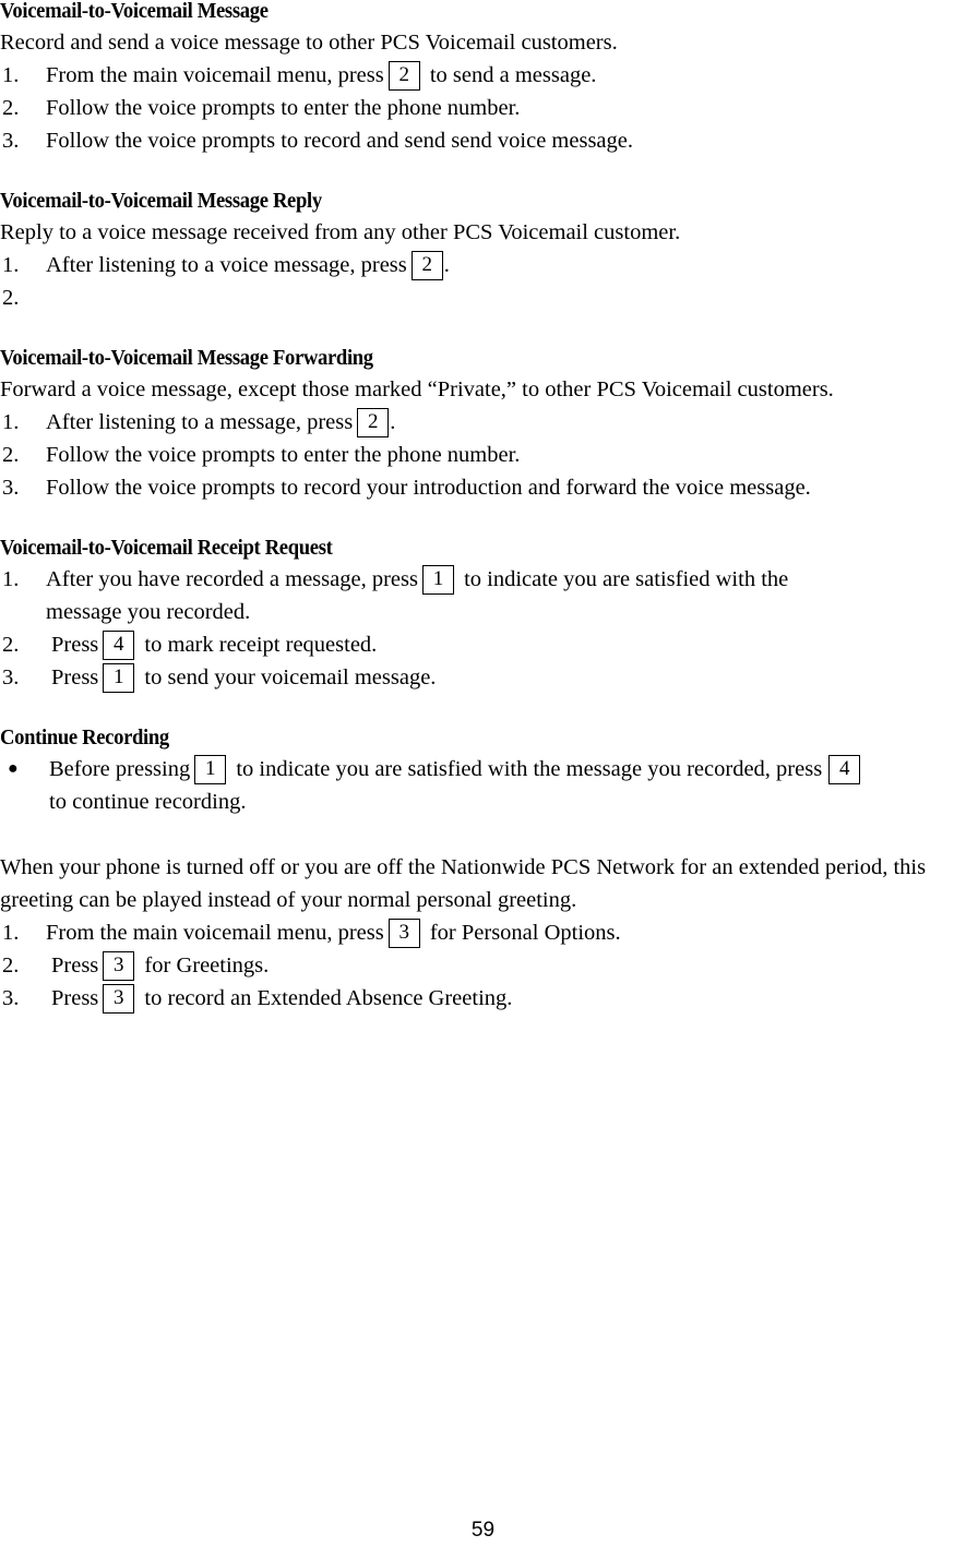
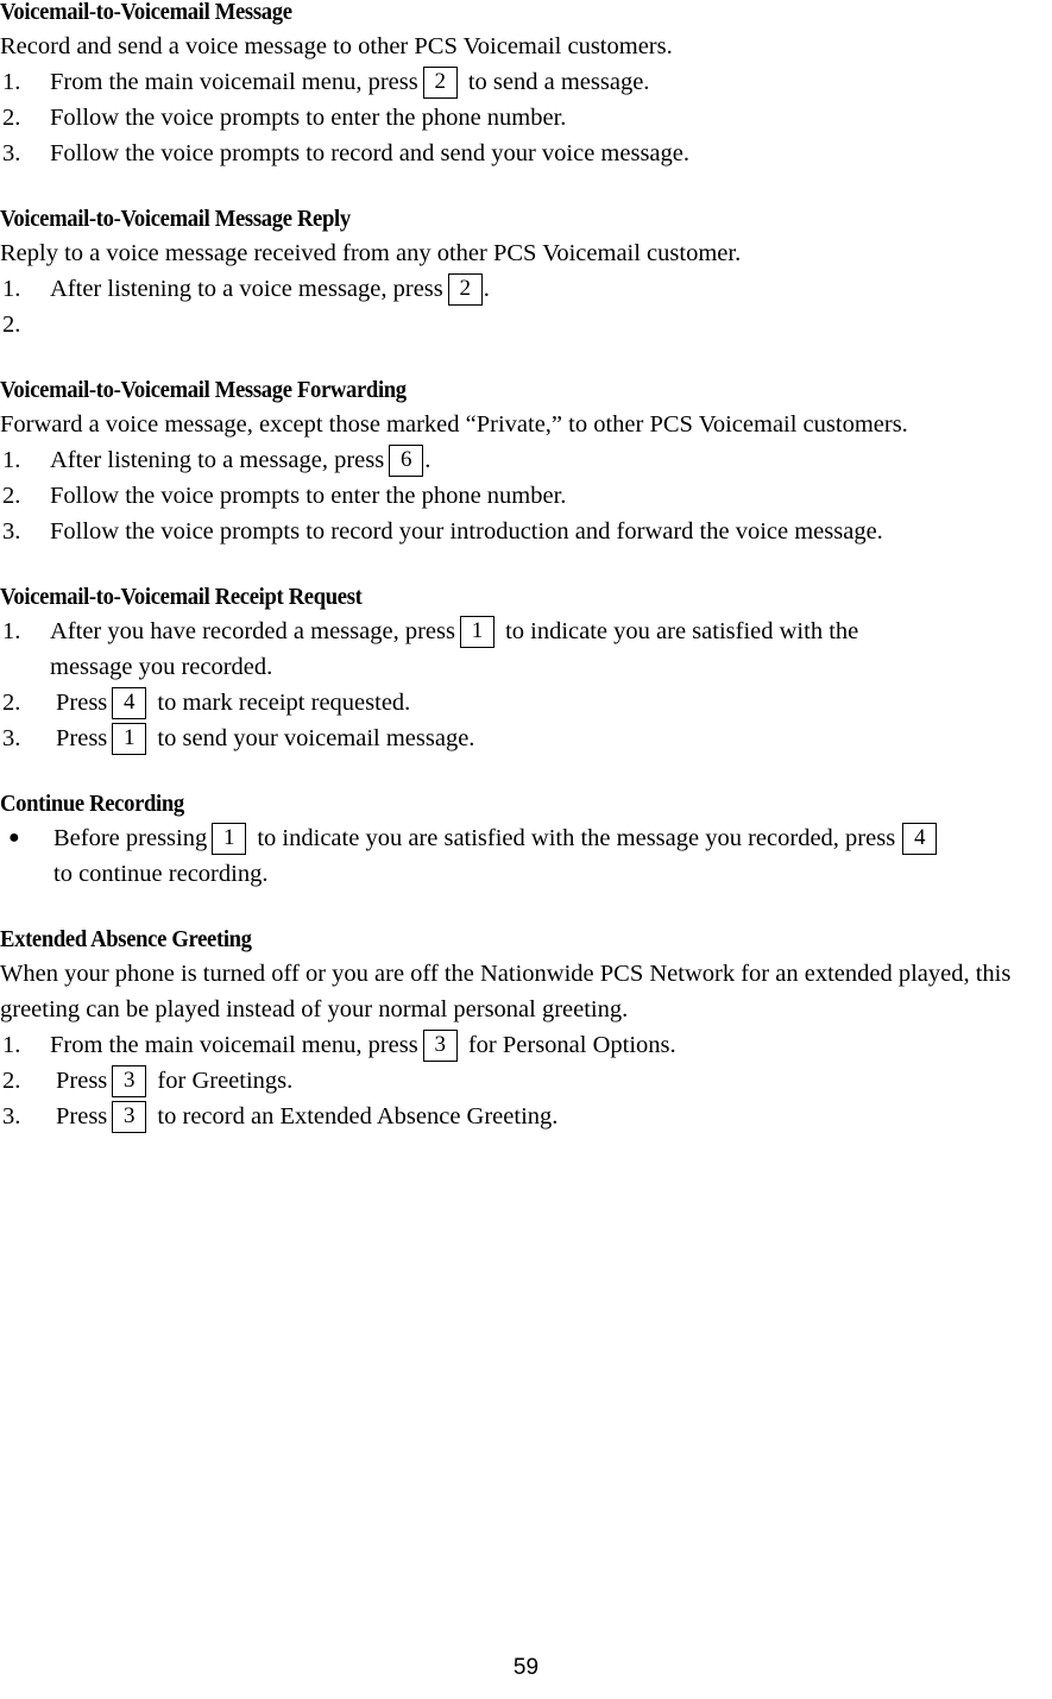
  Voicemail-to-Voicemail Message
  Record and send a voice message to other PCS Voicemail customers.
  1.
  From the main voicemail menu, press 2 to send a message.
  2.
  Follow the voice prompts to enter the phone number.
  3.
- Follow the voice prompts to record and send send voice message.
+ Follow the voice prompts to record and send your voice message.
  Voicemail-to-Voicemail Message Reply
  Reply to a voice message received from any other PCS Voicemail customer.
  1.
  After listening to a voice message, press 2 .
  2.
  Voicemail-to-Voicemail Message Forwarding
  Forward a voice message, except those marked “Private,” to other PCS Voicemail customers.
  1.
- After listening to a message, press 2 .
+ After listening to a message, press 6 .
  2.
  Follow the voice prompts to enter the phone number.
  3.
  Follow the voice prompts to record your introduction and forward the voice message.
  Voicemail-to-Voicemail Receipt Request
  1.
  After you have recorded a message, press 1 to indicate you are satisfied with the
  message you recorded.
  2.
  Press 4 to mark receipt requested.
  3.
  Press 1 to send your voicemail message.
  Continue Recording
  ●
  Before pressing 1 to indicate you are satisfied with the message you recorded, press 4
  to continue recording.
+ Extended Absence Greeting
- When your phone is turned off or you are off the Nationwide PCS Network for an extended period, this greeting can be played instead of your normal personal greeting.
+ When your phone is turned off or you are off the Nationwide PCS Network for an extended played, this greeting can be played instead of your normal personal greeting.
  1.
  From the main voicemail menu, press 3 for Personal Options.
  2.
  Press 3 for Greetings.
  3.
  Press 3 to record an Extended Absence Greeting.
  59
